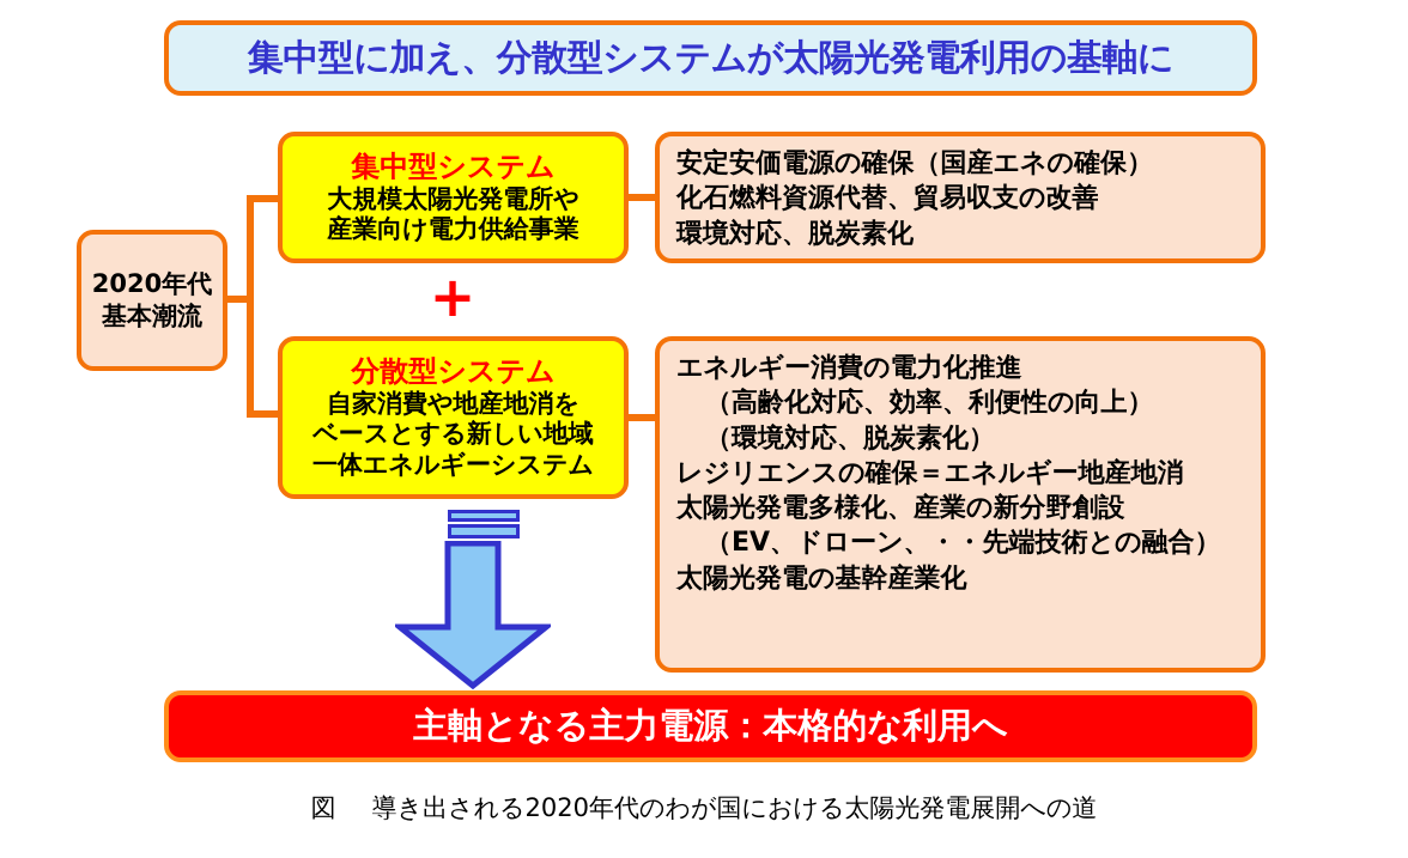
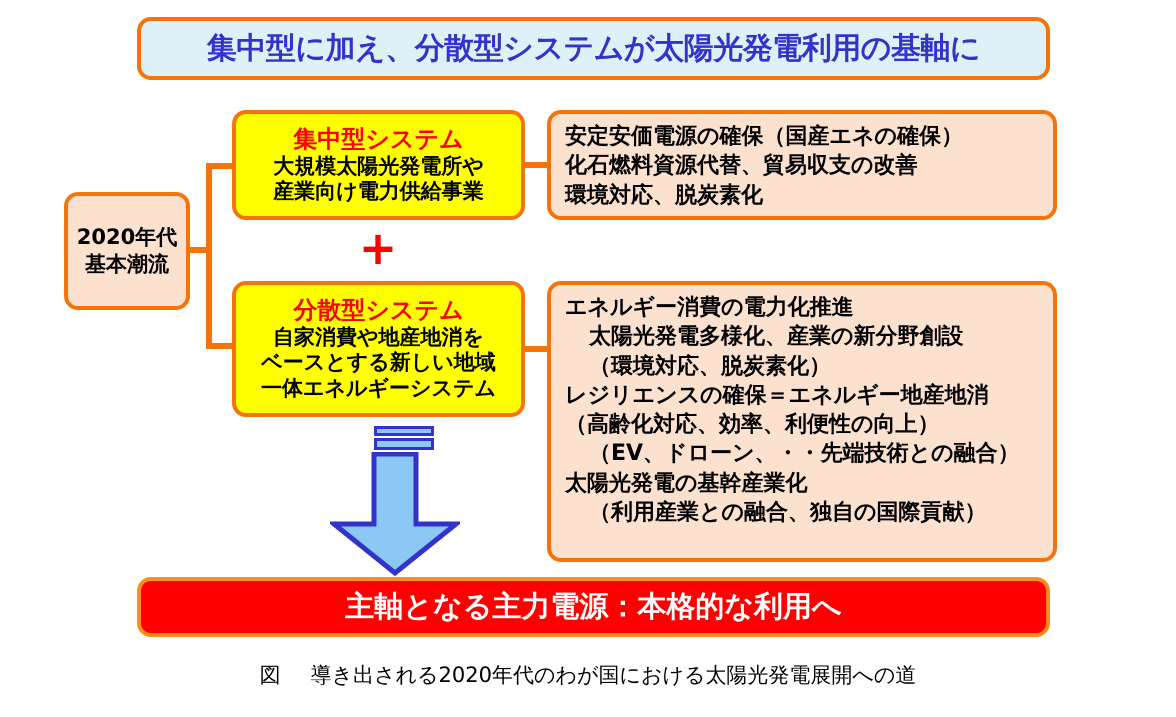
  集中型に加え、分散型システムが太陽光発電利用の基軸に
  2020年代
  基本潮流
  集中型システム
  大規模太陽光発電所や
  産業向け電力供給事業
  +
  分散型システム
  自家消費や地産地消を
  ベースとする新しい地域
  一体エネルギーシステム
  安定安価電源の確保（国産エネの確保）
  化石燃料資源代替、貿易収支の改善
  環境対応、脱炭素化
  エネルギー消費の電力化推進
- （高齢化対応、効率、利便性の向上）
+ 太陽光発電多様化、産業の新分野創設
  （環境対応、脱炭素化）
  レジリエンスの確保＝エネルギー地産地消
- 太陽光発電多様化、産業の新分野創設
+ （高齢化対応、効率、利便性の向上）
  （EV、ドローン、・・先端技術との融合）
  太陽光発電の基幹産業化
+ （利用産業との融合、独自の国際貢献）
  主軸となる主力電源：本格的な利用へ
  図 導き出される2020年代のわが国における太陽光発電展開への道
